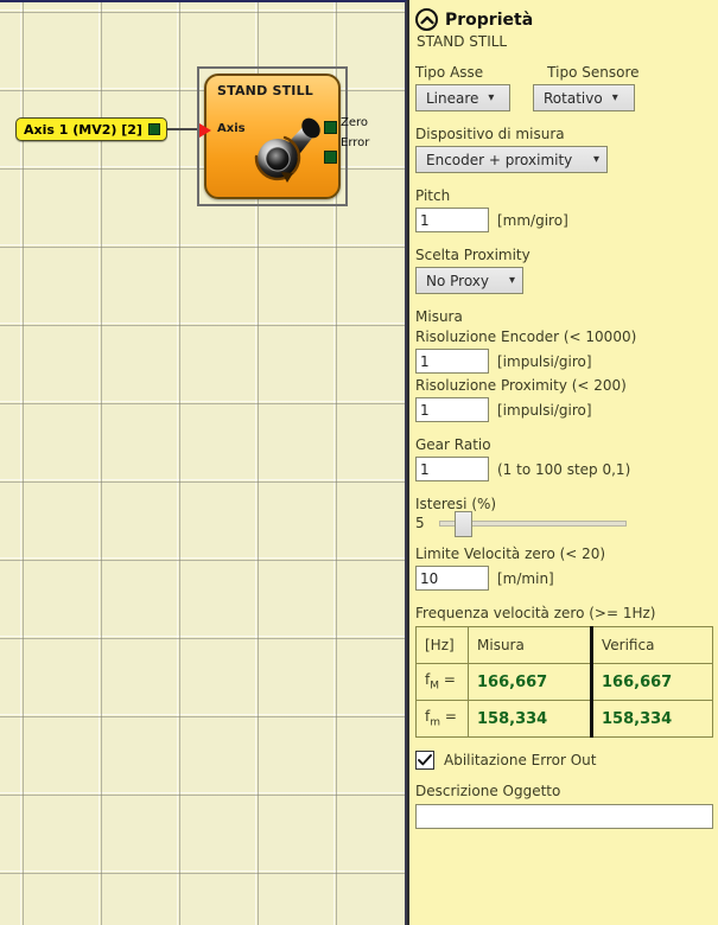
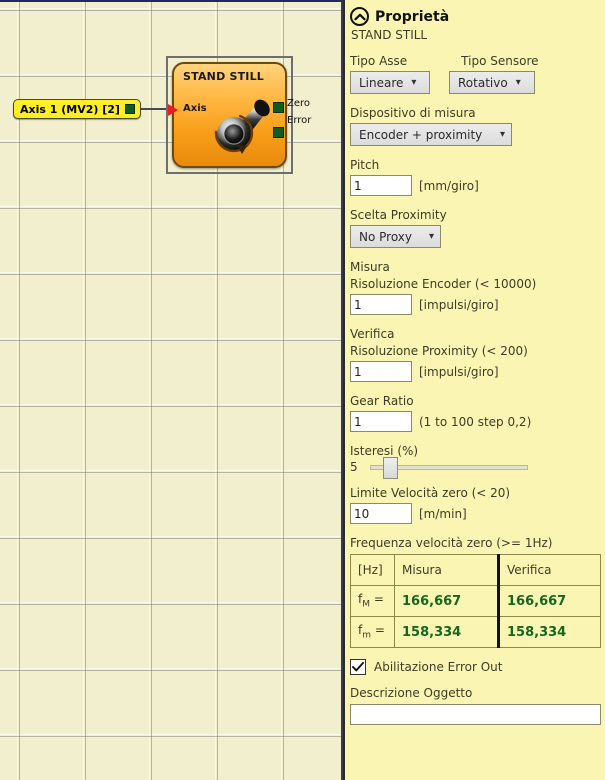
  Axis 1 (MV2) [2]
  STAND STILL
  Axis
  Zero
  Error
  Proprietà
  STAND STILL
  Tipo Asse
  Tipo Sensore
  Lineare
  ▾
  Rotativo
  ▾
  Dispositivo di misura
  Encoder + proximity
  ▾
  Pitch
  1
  [mm/giro]
  Scelta Proximity
  No Proxy
  ▾
  Misura
  Risoluzione Encoder (< 10000)
  1
  [impulsi/giro]
+ Verifica
  Risoluzione Proximity (< 200)
  1
  [impulsi/giro]
  Gear Ratio
  1
- (1 to 100 step 0,1)
+ (1 to 100 step 0,2)
  Isteresi (%)
  5
  Limite Velocità zero (< 20)
  10
  [m/min]
  Frequenza velocità zero (>= 1Hz)
  [Hz]	Misura	Verifica
  fM =	166,667	166,667
  fm =	158,334	158,334
  Abilitazione Error Out
  Descrizione Oggetto
